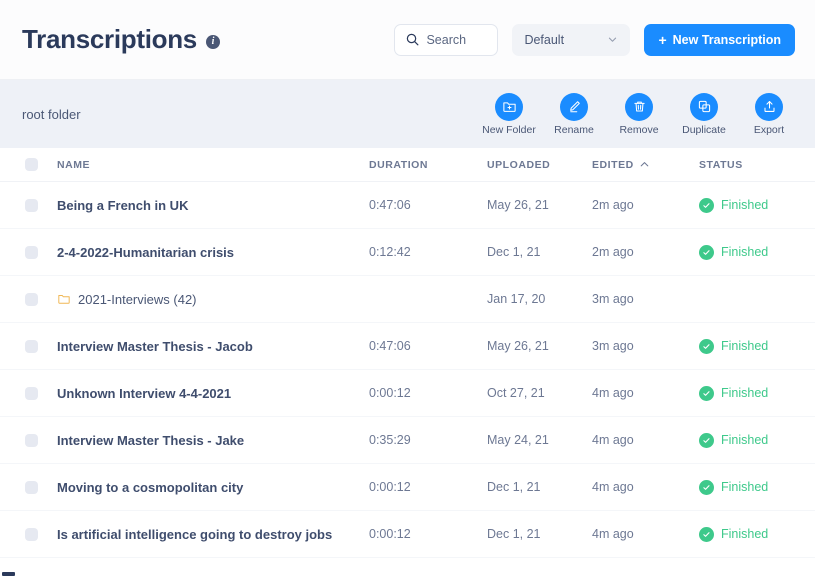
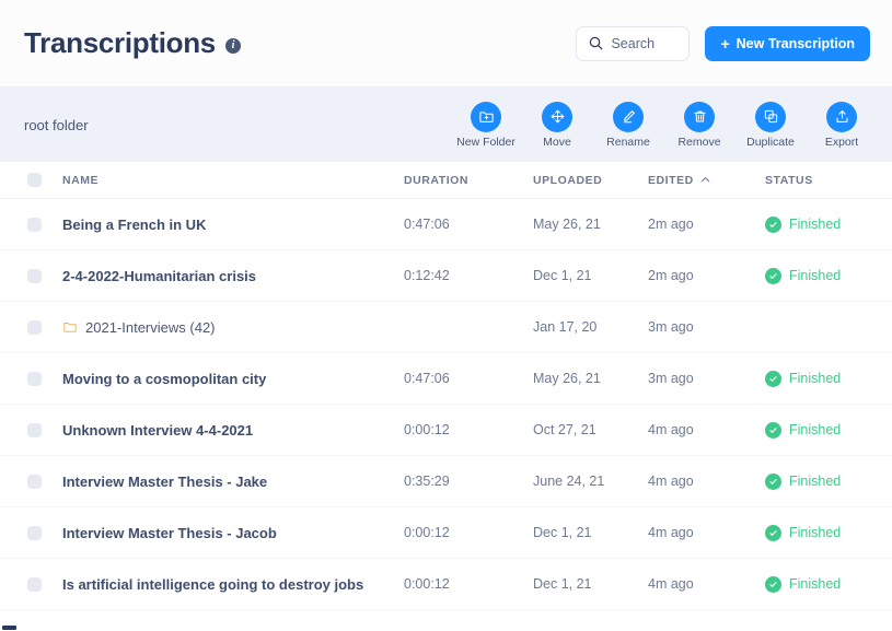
  Transcriptions
  i
  Search
- Default
  +
  New Transcription
  root folder
  New Folder
+ Move
  Rename
  Remove
  Duplicate
  Export
  NAME
  DURATION
  UPLOADED
  EDITED
  STATUS
  Being a French in UK
  0:47:06
  May 26, 21
  2m ago
  Finished
  2-4-2022-Humanitarian crisis
  0:12:42
  Dec 1, 21
  2m ago
  Finished
  2021-Interviews (42)
  Jan 17, 20
  3m ago
- Interview Master Thesis - Jacob
+ Moving to a cosmopolitan city
  0:47:06
  May 26, 21
  3m ago
  Finished
  Unknown Interview 4-4-2021
  0:00:12
  Oct 27, 21
  4m ago
  Finished
  Interview Master Thesis - Jake
  0:35:29
- May 24, 21
+ June 24, 21
  4m ago
  Finished
- Moving to a cosmopolitan city
+ Interview Master Thesis - Jacob
  0:00:12
  Dec 1, 21
  4m ago
  Finished
  Is artificial intelligence going to destroy jobs
  0:00:12
  Dec 1, 21
  4m ago
  Finished
